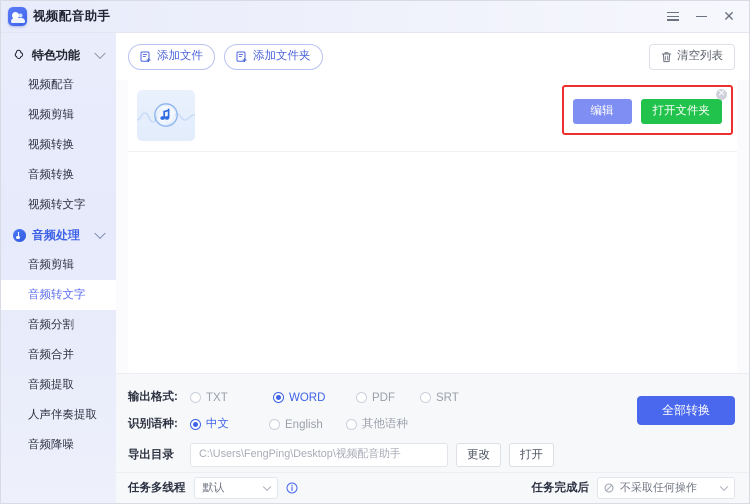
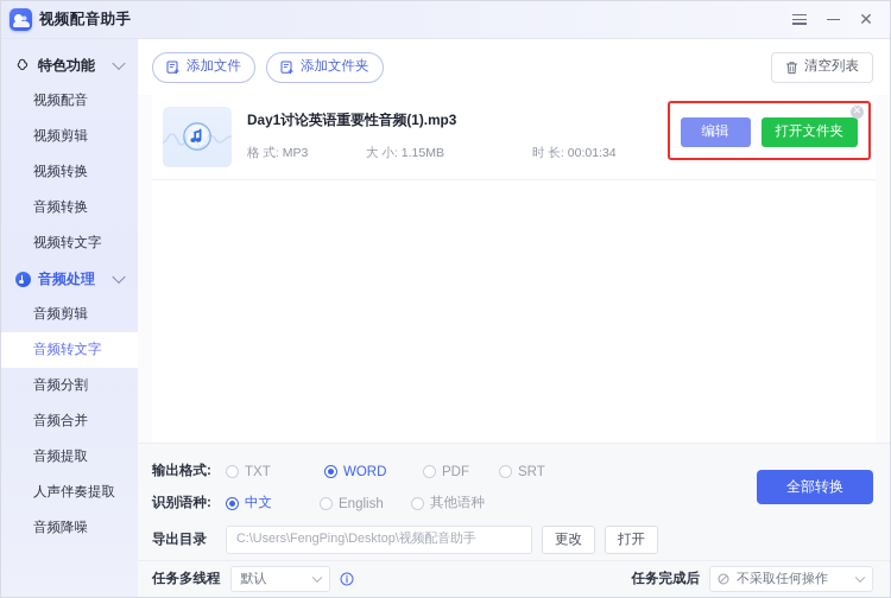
  视频配音助手
  ✕
  特色功能
  视频配音
  视频剪辑
  视频转换
  音频转换
  视频转文字
  音频处理
  音频剪辑
  音频转文字
  音频分割
  音频合并
  音频提取
  人声伴奏提取
  音频降噪
  添加文件
  添加文件夹
  清空列表
+ Day1讨论英语重要性音频(1).mp3
+ 格 式: MP3
+ 大 小: 1.15MB
+ 时 长: 00:01:34
  ✕
  编辑
  打开文件夹
  输出格式:
  TXT
  WORD
  PDF
  SRT
  识别语种:
  中文
  English
  其他语种
  导出目录
  C:\Users\FengPing\Desktop\视频配音助手
  更改
  打开
  全部转换
  任务多线程
  默认
  任务完成后
  不采取任何操作
